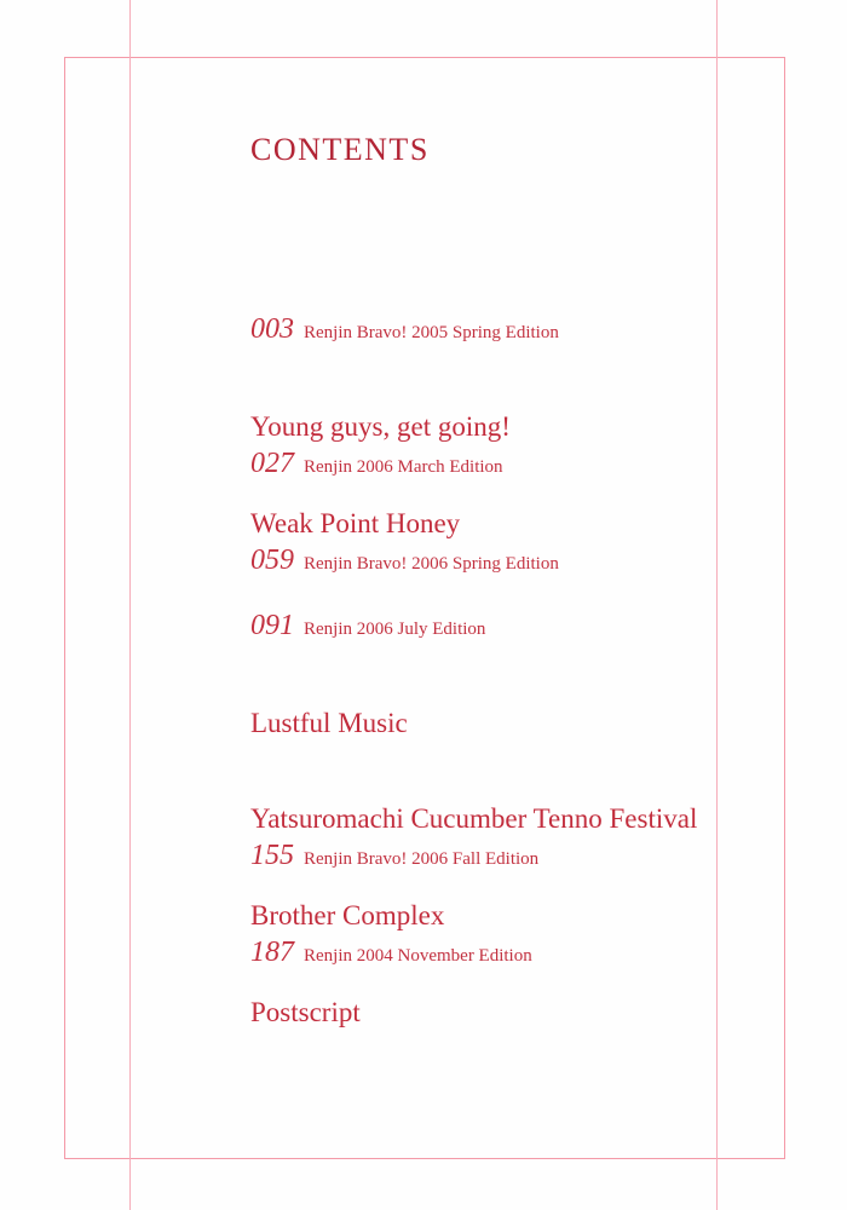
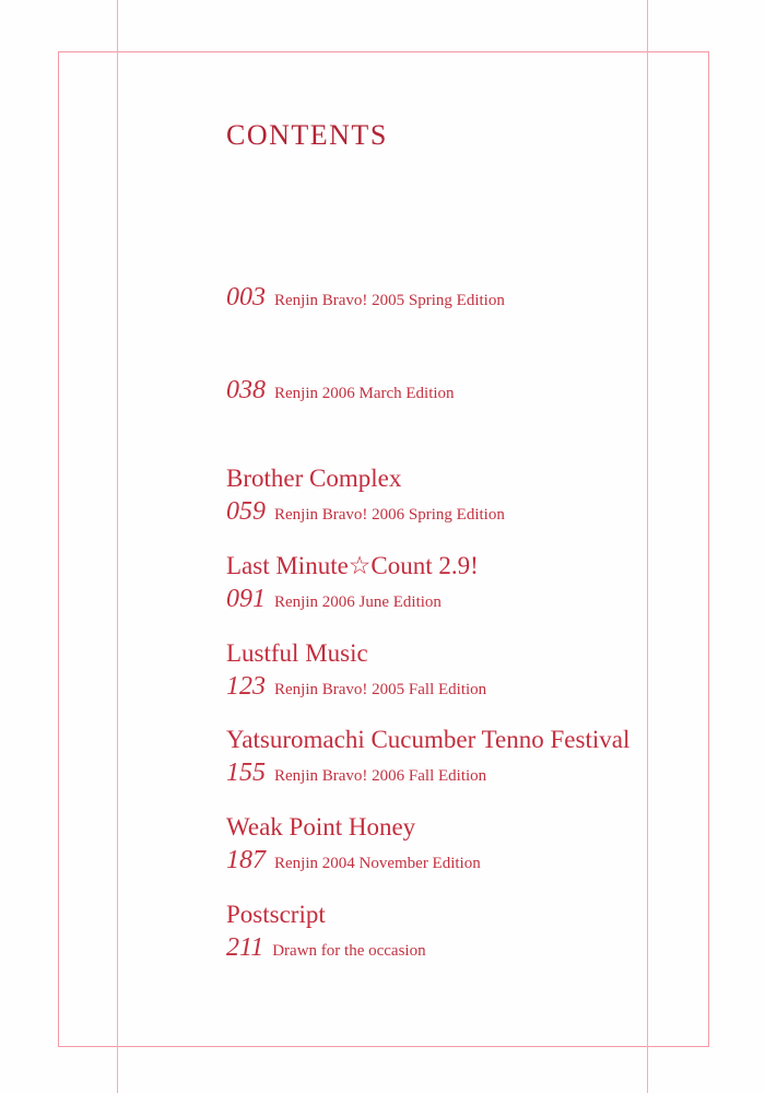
  CONTENTS
  003 Renjin Bravo! 2005 Spring Edition
- Young guys, get going!
- 027 Renjin 2006 March Edition
+ 038 Renjin 2006 March Edition
- Weak Point Honey
+ Brother Complex
  059 Renjin Bravo! 2006 Spring Edition
+ Last Minute☆Count 2.9!
- 091 Renjin 2006 July Edition
+ 091 Renjin 2006 June Edition
  Lustful Music
+ 123 Renjin Bravo! 2005 Fall Edition
  Yatsuromachi Cucumber Tenno Festival
  155 Renjin Bravo! 2006 Fall Edition
- Brother Complex
+ Weak Point Honey
  187 Renjin 2004 November Edition
  Postscript
+ 211 Drawn for the occasion
